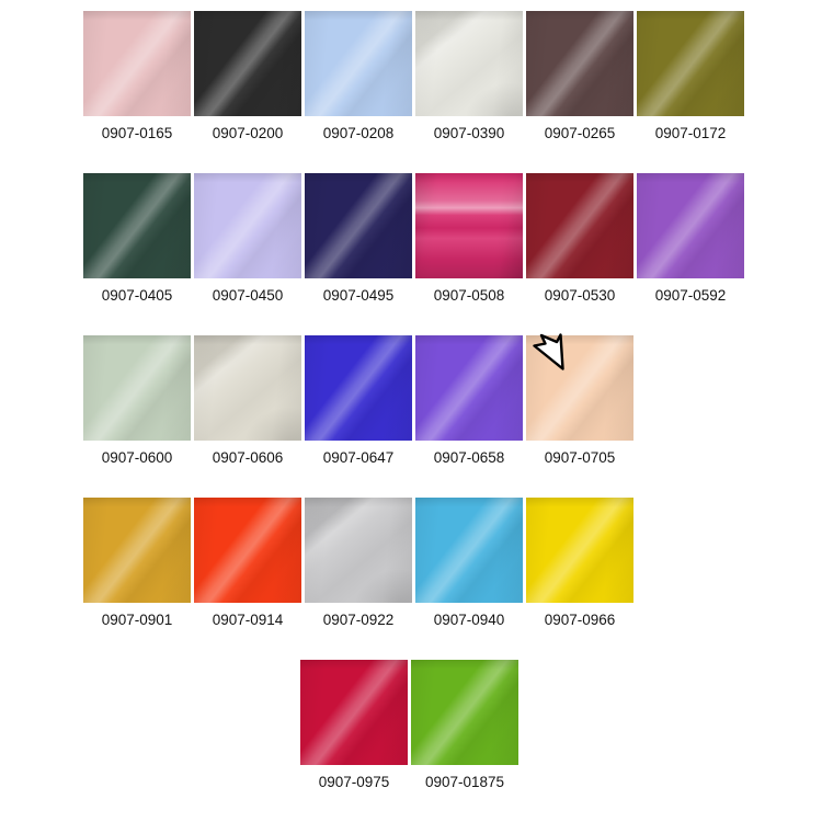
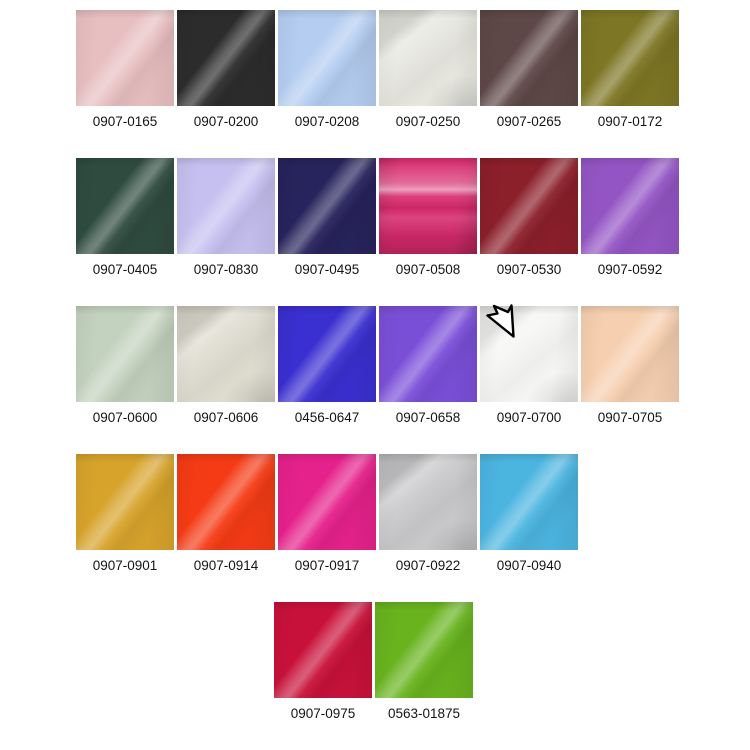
  0907-0165
  0907-0200
  0907-0208
- 0907-0390
+ 0907-0250
  0907-0265
  0907-0172
  0907-0405
- 0907-0450
+ 0907-0830
  0907-0495
  0907-0508
  0907-0530
  0907-0592
  0907-0600
  0907-0606
- 0907-0647
+ 0456-0647
  0907-0658
+ 0907-0700
  0907-0705
  0907-0901
  0907-0914
+ 0907-0917
  0907-0922
  0907-0940
- 0907-0966
  0907-0975
- 0907-01875
+ 0563-01875
